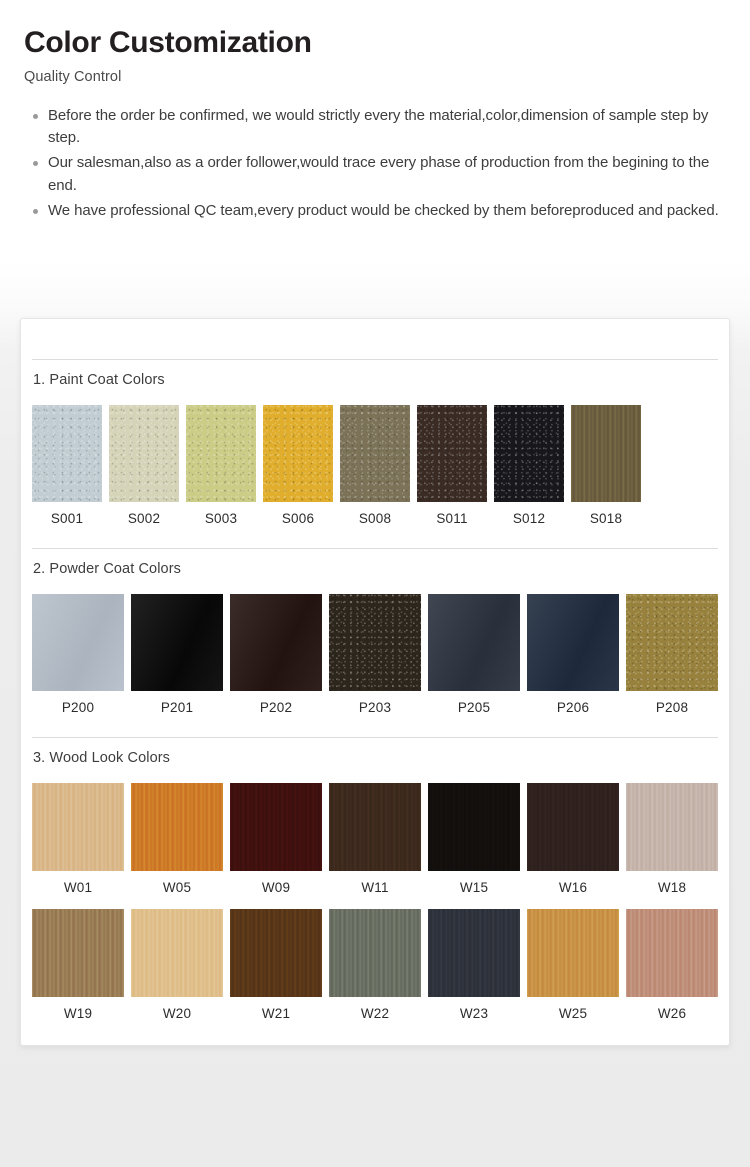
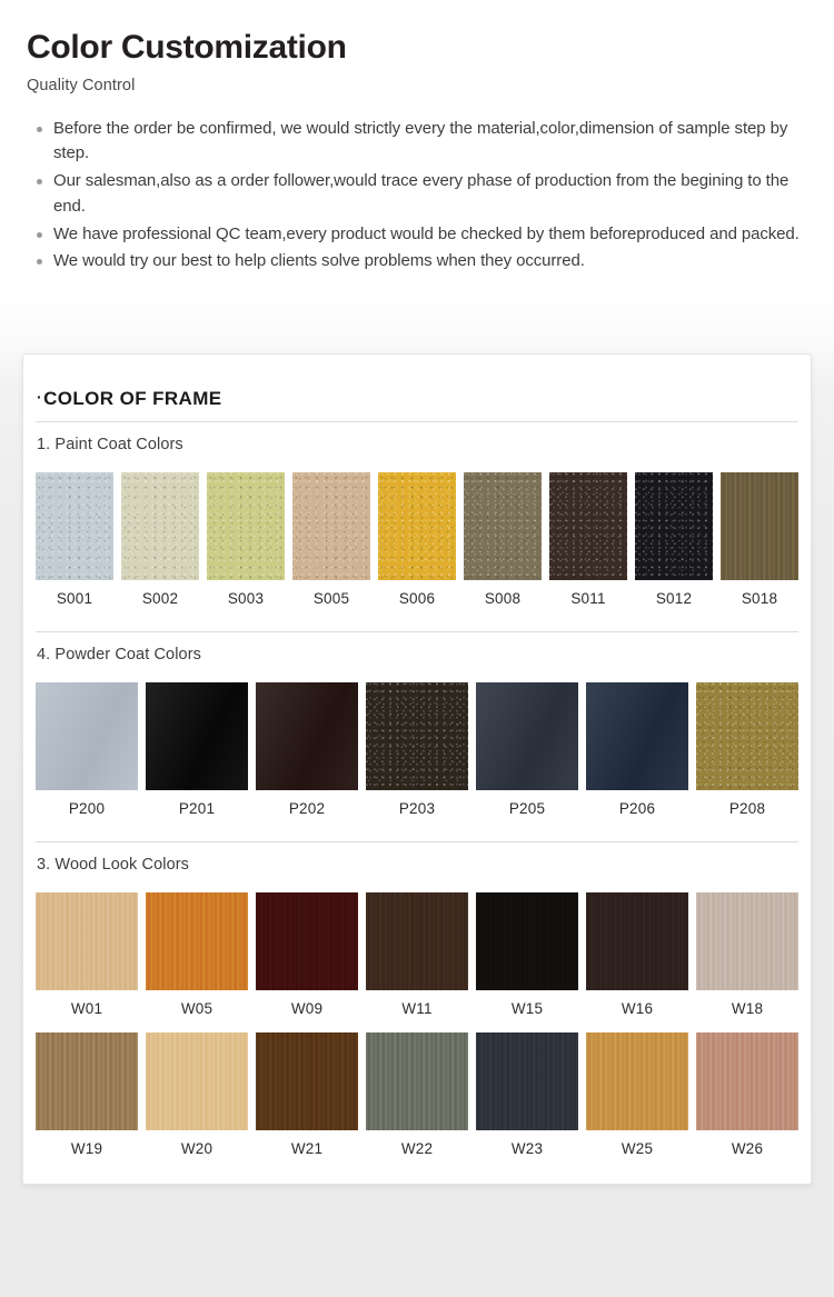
  Color Customization
  Quality Control
  Before the order be confirmed, we would strictly every the material,color,dimension of sample step by step.
  Our salesman,also as a order follower,would trace every phase of production from the begining to the end.
  We have professional QC team,every product would be checked by them beforeproduced and packed.
+ We would try our best to help clients solve problems when they occurred.
+ ·COLOR OF FRAME
  1. Paint Coat Colors
  S001
  S002
  S003
+ S005
  S006
  S008
  S011
  S012
  S018
- 2. Powder Coat Colors
+ 4. Powder Coat Colors
  P200
  P201
  P202
  P203
  P205
  P206
  P208
  3. Wood Look Colors
  W01
  W05
  W09
  W11
  W15
  W16
  W18
  W19
  W20
  W21
  W22
  W23
  W25
  W26
